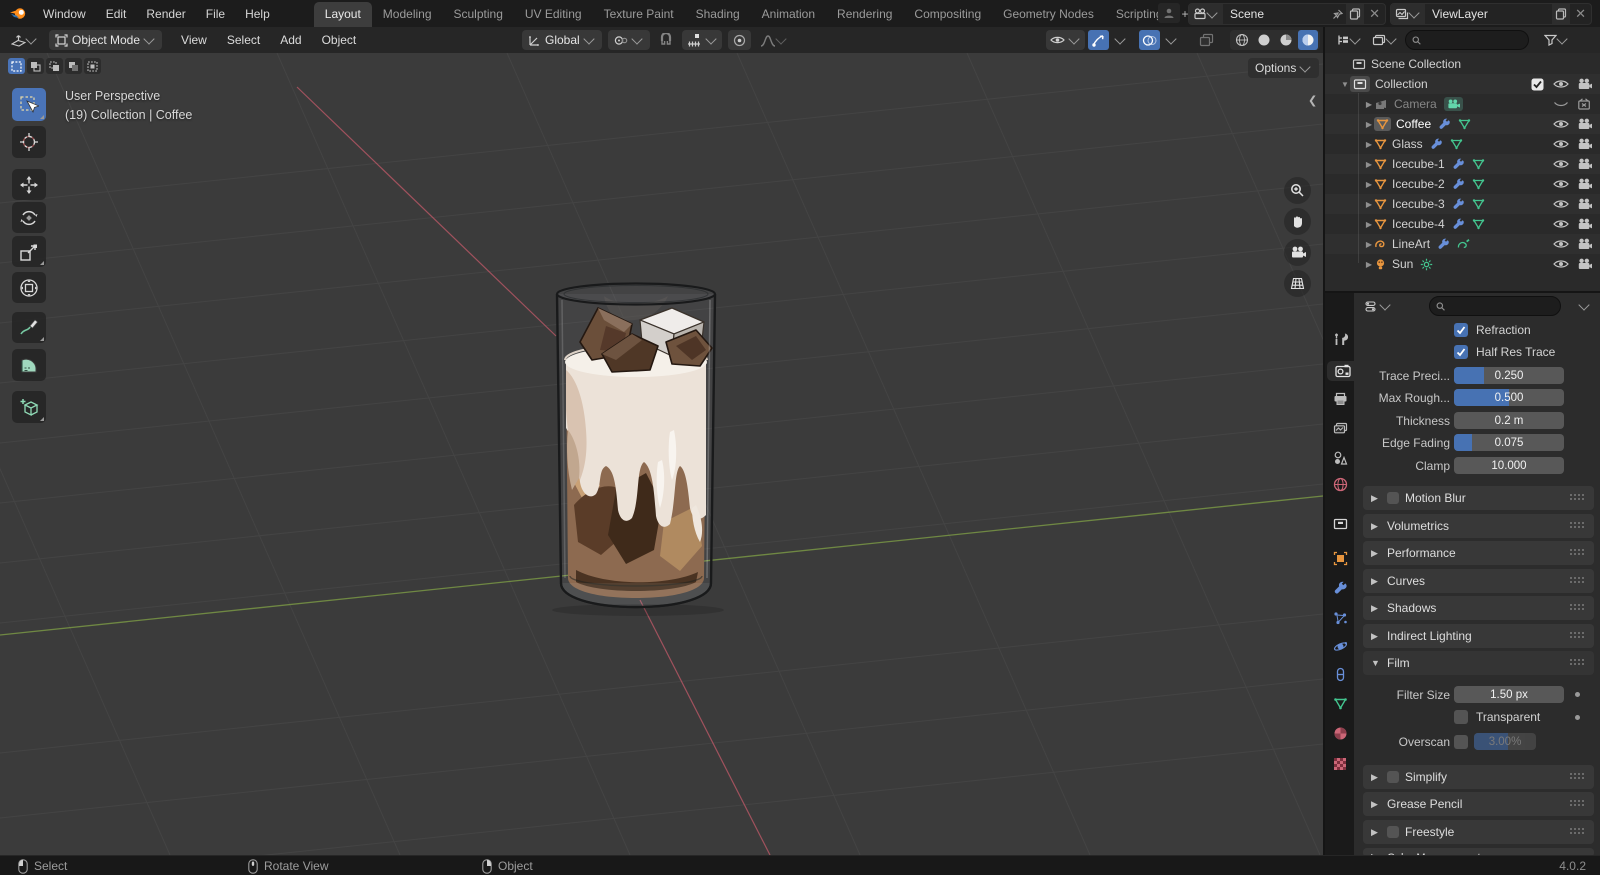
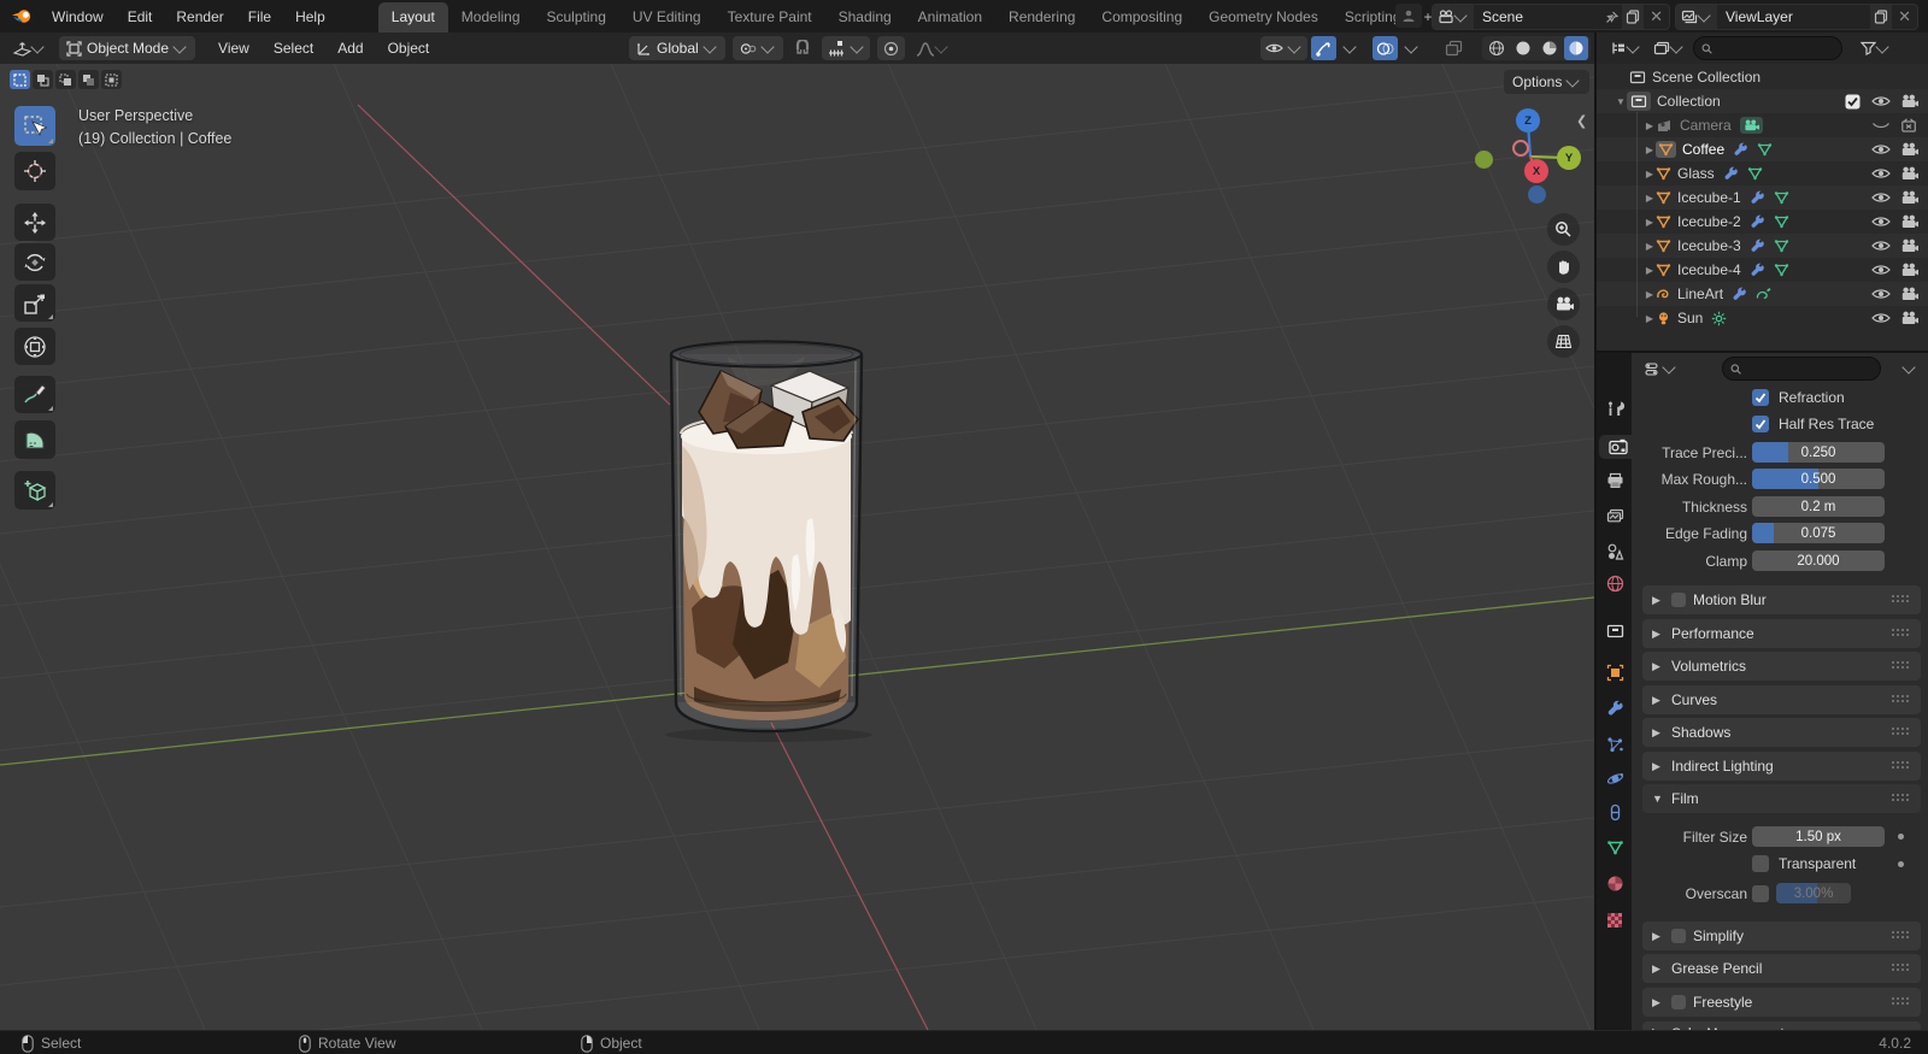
  Window
  Edit
  Render
  File
  Help
  Layout
  Modeling
  Sculpting
  UV Editing
  Texture Paint
  Shading
  Animation
  Rendering
  Compositing
  Geometry Nodes
  Scriptin
  +
  Scene
  ✕
  ViewLayer
  ✕
  Object Mode
  View
  Select
  Add
  Object
  Global
  User Perspective
  (19) Collection | Coffee
+ Z
+ Y
+ X
  Options
  ❮
  Scene Collection
  ▼
  Collection
  ▶
  Camera
  ▶
  Coffee
  ▶
  Glass
  ▶
  Icecube-1
  ▶
  Icecube-2
  ▶
  Icecube-3
  ▶
  Icecube-4
  ▶
  LineArt
  ▶
  Sun
  Refraction
  Half Res Trace
  Trace Preci...
  0.250
  Max Rough...
  0.500
  Thickness
  0.2 m
  Edge Fading
  0.075
  Clamp
- 10.000
+ 20.000
  ▶
  Motion Blur
  ▶
- Volumetrics
+ Performance
  ▶
- Performance
+ Volumetrics
  ▶
  Curves
  ▶
  Shadows
  ▶
  Indirect Lighting
  ▼
  Film
  Filter Size
  1.50 px
  Transparent
  Overscan
  3.00%
  ▶
  Simplify
  ▶
  Grease Pencil
  ▶
  Freestyle
  Select
  Rotate View
  Object
  4.0.2
